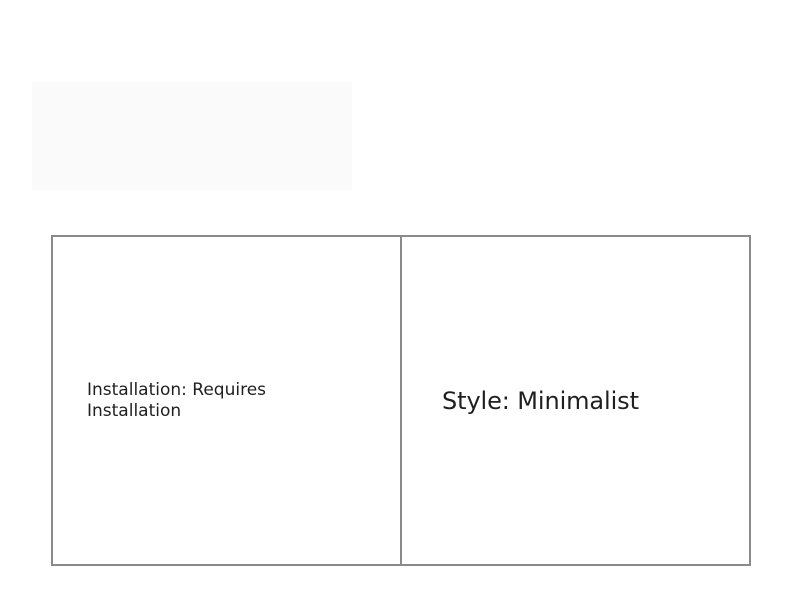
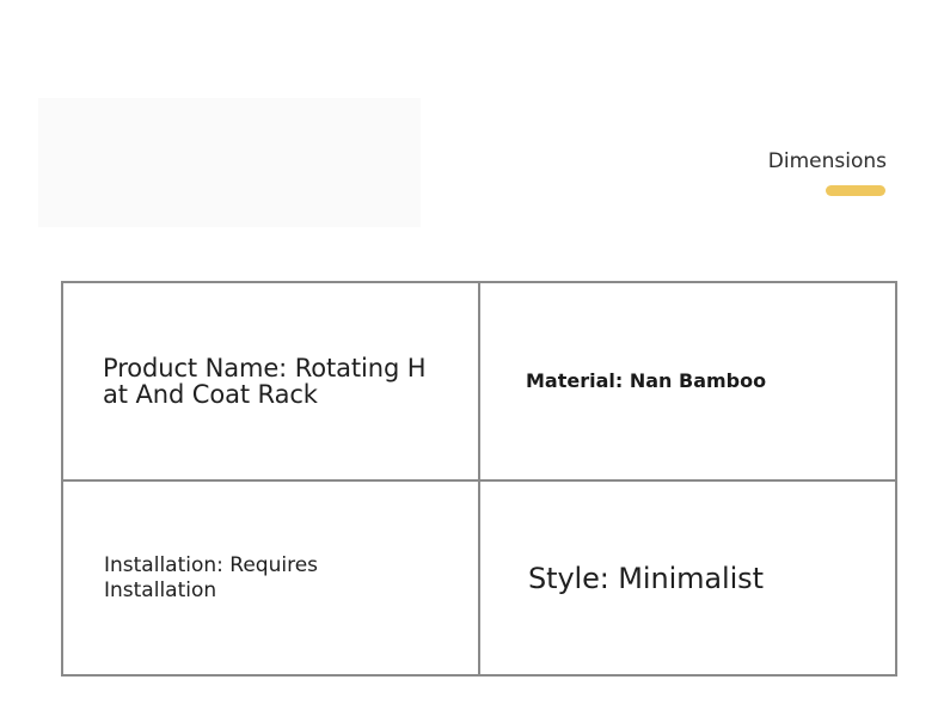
+ Dimensions
+ Product Name: Rotating H at And Coat Rack	Material: Nan Bamboo
  Installation: Requires Installation	Style: Minimalist
